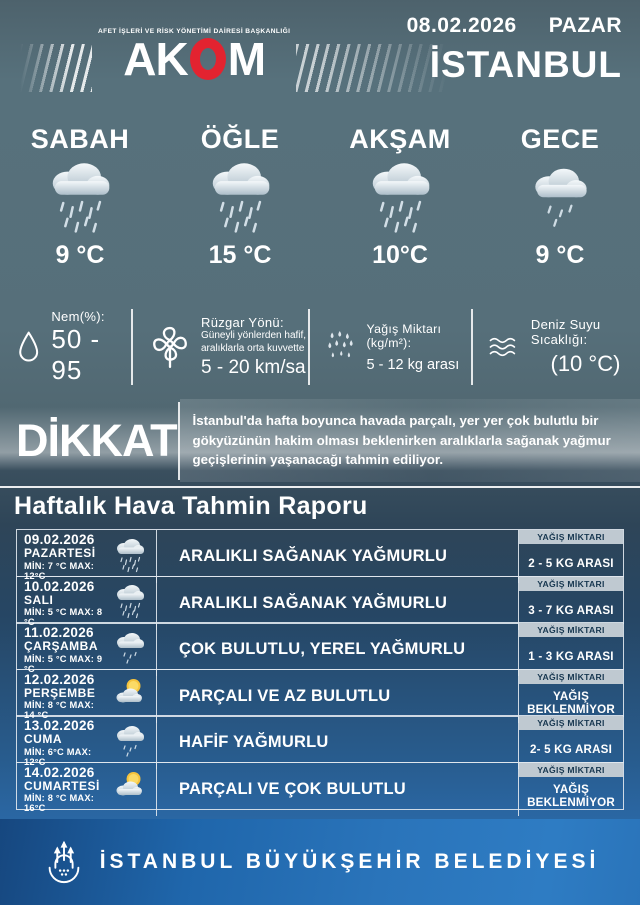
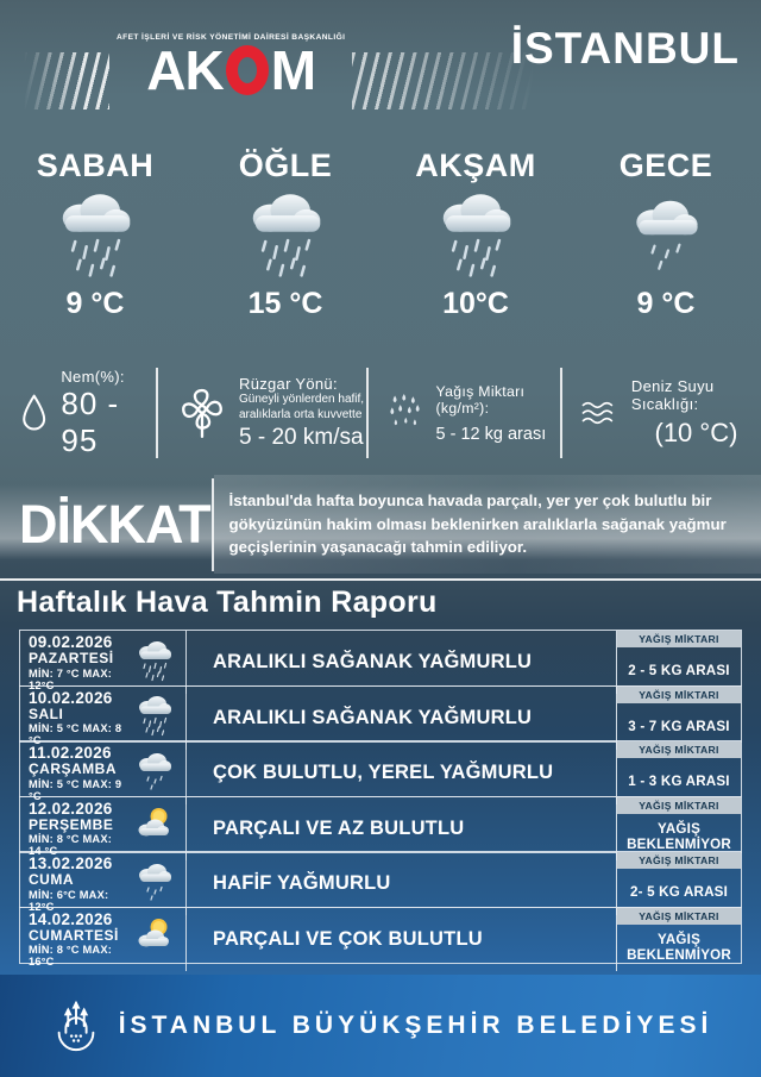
  AK
  M
- 08.02.2026
- PAZAR
  İSTANBUL
  SABAH
  9 °C
  ÖĞLE
  15 °C
  AKŞAM
  10°C
  GECE
  9 °C
  Nem(%):
- 50 - 95
+ 80 - 95
  Rüzgar Yönü:
  Güneyli yönlerden hafif,
  aralıklarla orta kuvvette
  5 - 20 km/sa
  Yağış Miktarı (kg/m²):
  5 - 12 kg arası
  Deniz Suyu Sıcaklığı:
  (10 °C)
  DİKKAT
  İstanbul'da hafta boyunca havada parçalı, yer yer çok bulutlu bir gökyüzünün hakim olması beklenirken aralıklarla sağanak yağmur geçişlerinin yaşanacağı tahmin ediliyor.
  Haftalık Hava Tahmin Raporu
  09.02.2026
  PAZARTESİ
  MİN: 7 °C MAX: 12°C
  ARALIKLI SAĞANAK YAĞMURLU
  YAĞIŞ MİKTARI
  2 - 5 KG ARASI
  10.02.2026
  SALI
  MİN: 5 °C MAX: 8 °C
  ARALIKLI SAĞANAK YAĞMURLU
  YAĞIŞ MİKTARI
  3 - 7 KG ARASI
  11.02.2026
  ÇARŞAMBA
  MİN: 5 °C MAX: 9 °C
  ÇOK BULUTLU, YEREL YAĞMURLU
  YAĞIŞ MİKTARI
  1 - 3 KG ARASI
  12.02.2026
  PERŞEMBE
  MİN: 8 °C MAX: 14 °C
  PARÇALI VE AZ BULUTLU
  YAĞIŞ MİKTARI
  YAĞIŞ BEKLENMİYOR
  13.02.2026
  CUMA
  MİN: 6°C MAX: 12°C
  HAFİF YAĞMURLU
  YAĞIŞ MİKTARI
  2- 5 KG ARASI
  14.02.2026
  CUMARTESİ
  MİN: 8 °C MAX: 16°C
  PARÇALI VE ÇOK BULUTLU
  YAĞIŞ MİKTARI
  YAĞIŞ BEKLENMİYOR
  İSTANBUL BÜYÜKŞEHİR BELEDİYESİ
